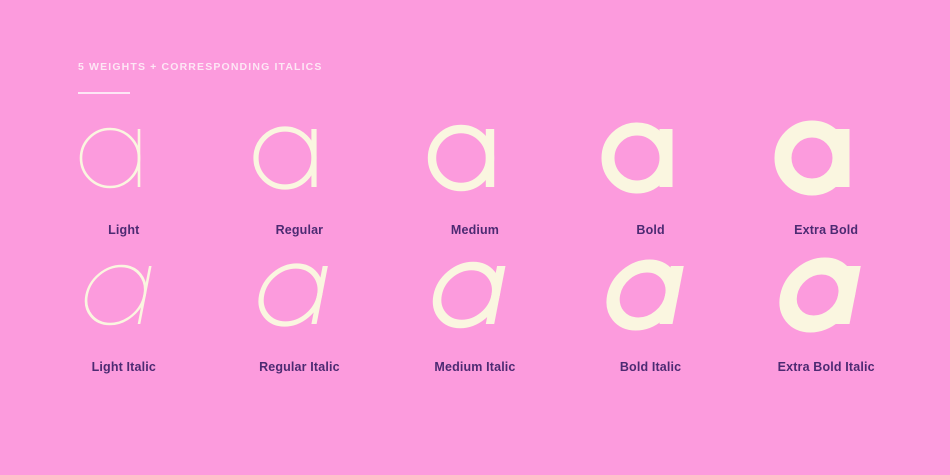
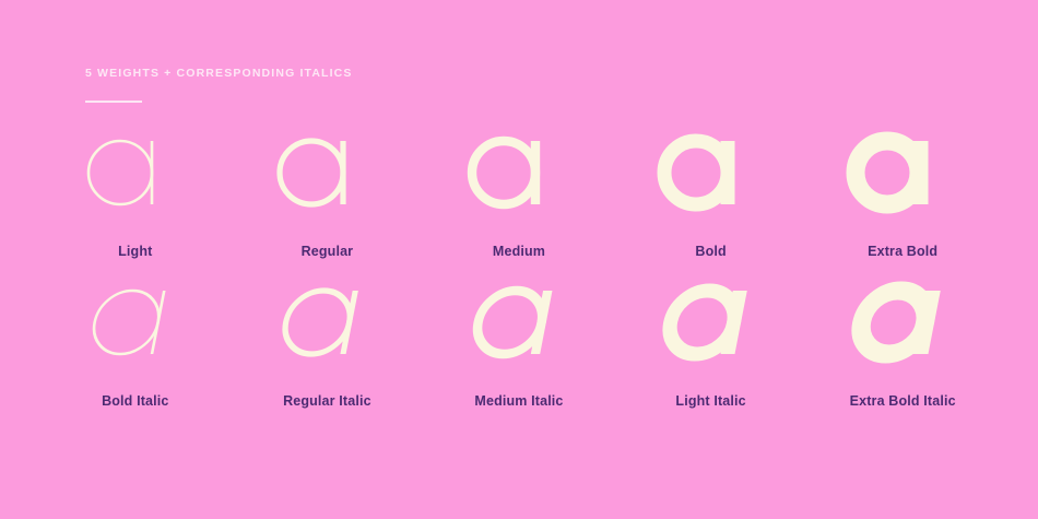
  5 WEIGHTS + CORRESPONDING ITALICS
  Light
  Regular
  Medium
  Bold
  Extra Bold
- Light Italic
+ Bold Italic
  Regular Italic
  Medium Italic
- Bold Italic
+ Light Italic
  Extra Bold Italic
